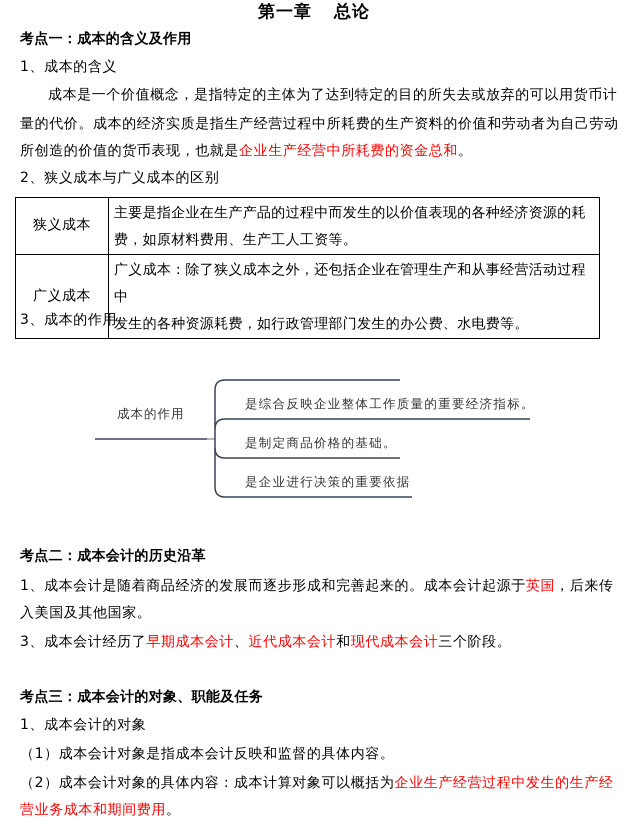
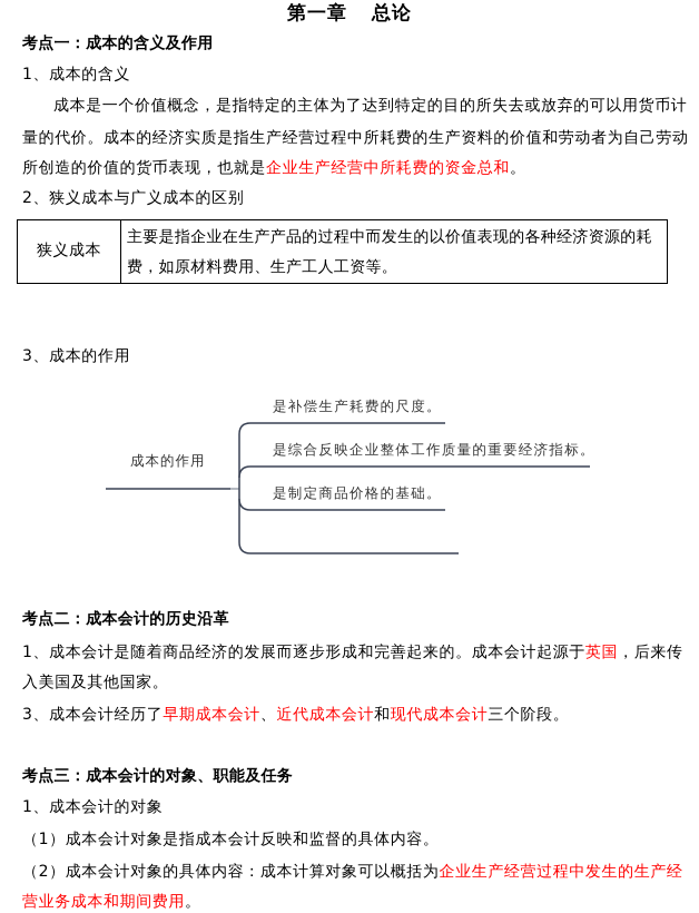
  第一章 总论
  考点一：成本的含义及作用
  1、成本的含义
  成本是一个价值概念，是指特定的主体为了达到特定的目的所失去或放弃的可以用货币计
  量的代价。成本的经济实质是指生产经营过程中所耗费的生产资料的价值和劳动者为自己劳动
  所创造的价值的货币表现，也就是企业生产经营中所耗费的资金总和。
  2、狭义成本与广义成本的区别
  狭义成本	主要是指企业在生产产品的过程中而发生的以价值表现的各种经济资源的耗 费，如原材料费用、生产工人工资等。
- 广义成本	广义成本：除了狭义成本之外，还包括企业在管理生产和从事经营活动过程中 发生的各种资源耗费，如行政管理部门发生的办公费、水电费等。
  3、成本的作用
  成本的作用
+ 是补偿生产耗费的尺度。
  是综合反映企业整体工作质量的重要经济指标。
  是制定商品价格的基础。
- 是企业进行决策的重要依据
  考点二：成本会计的历史沿革
  1、成本会计是随着商品经济的发展而逐步形成和完善起来的。成本会计起源于英国，后来传
  入美国及其他国家。
  3、成本会计经历了早期成本会计、近代成本会计和现代成本会计三个阶段。
  考点三：成本会计的对象、职能及任务
  1、成本会计的对象
  （1）成本会计对象是指成本会计反映和监督的具体内容。
  （2）成本会计对象的具体内容：成本计算对象可以概括为企业生产经营过程中发生的生产经
  营业务成本和期间费用。
